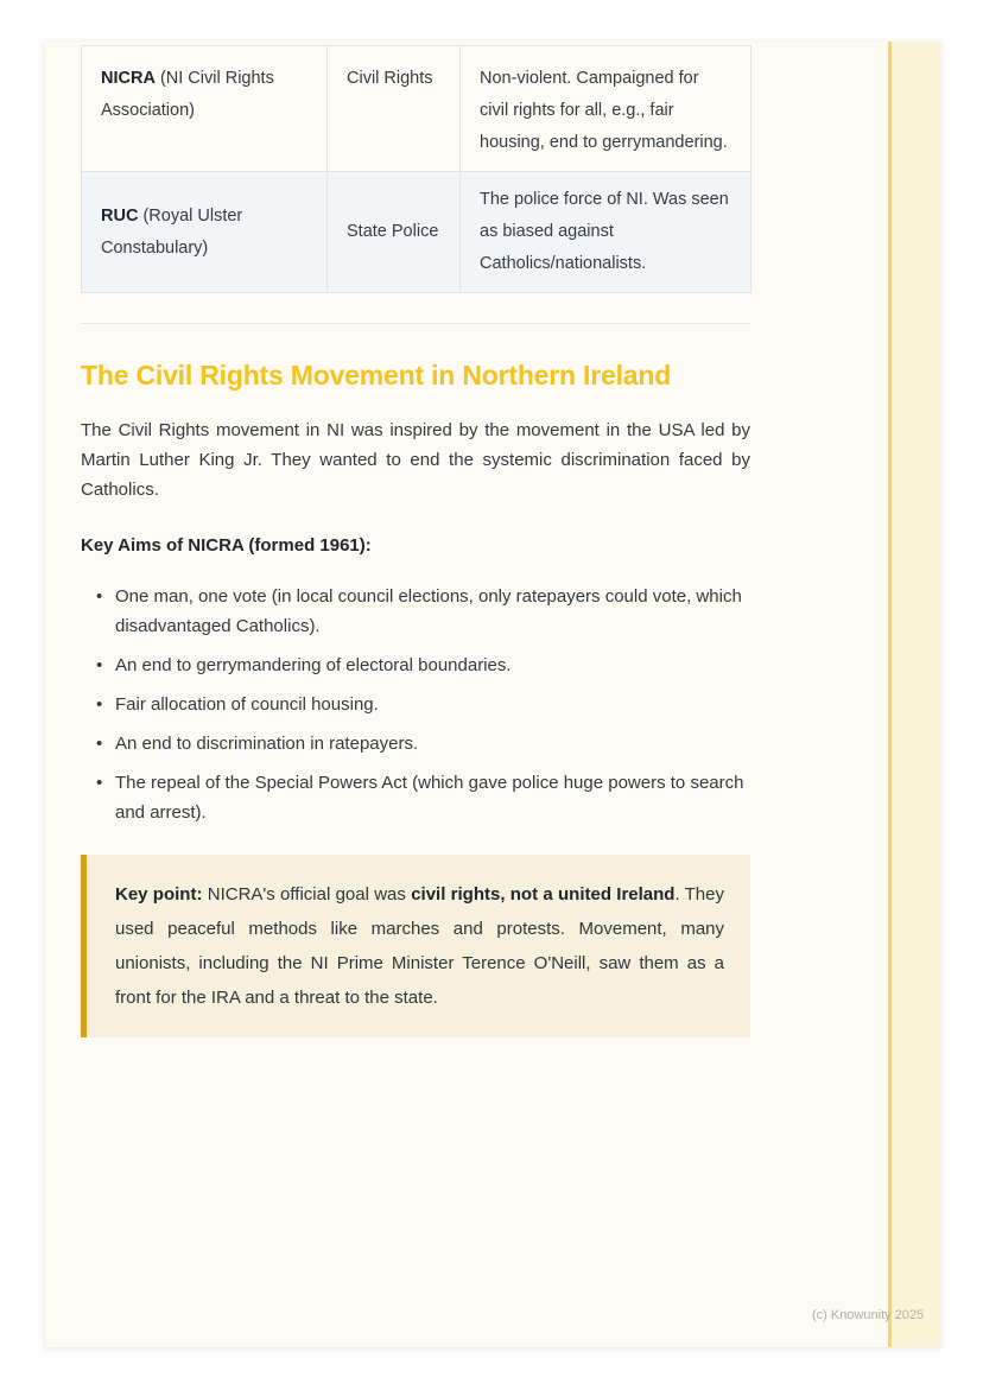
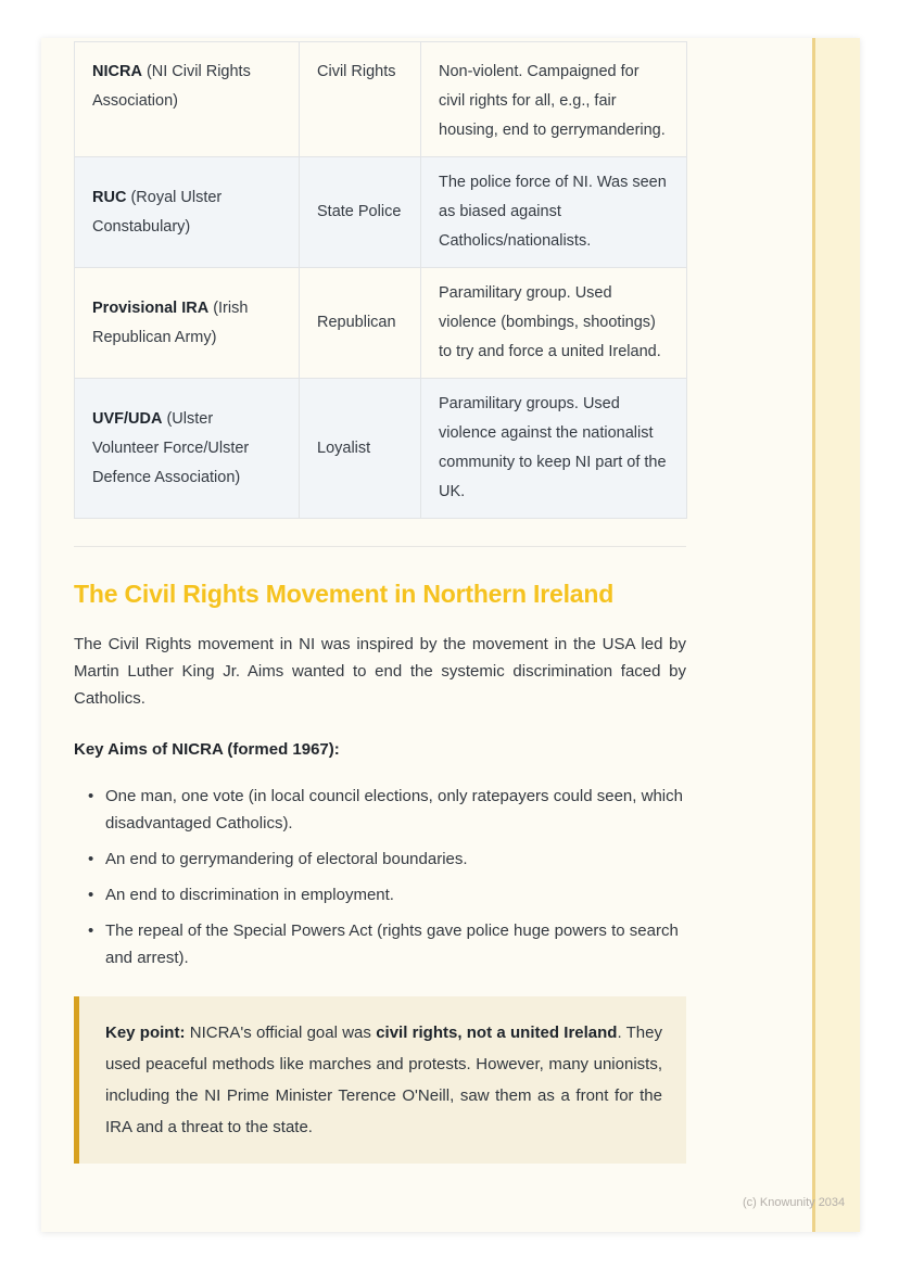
  NICRA (NI Civil Rights Association)	Civil Rights	Non-violent. Campaigned for civil rights for all, e.g., fair housing, end to gerrymandering.
  RUC (Royal Ulster Constabulary)	State Police	The police force of NI. Was seen as biased against Catholics/nationalists.
+ Provisional IRA (Irish Republican Army)	Republican	Paramilitary group. Used violence (bombings, shootings) to try and force a united Ireland.
+ UVF/UDA (Ulster Volunteer Force/Ulster Defence Association)	Loyalist	Paramilitary groups. Used violence against the nationalist community to keep NI part of the UK.
  The Civil Rights Movement in Northern Ireland
- The Civil Rights movement in NI was inspired by the movement in the USA led by Martin Luther King Jr. They wanted to end the systemic discrimination faced by Catholics.
+ The Civil Rights movement in NI was inspired by the movement in the USA led by Martin Luther King Jr. Aims wanted to end the systemic discrimination faced by Catholics.
- Key Aims of NICRA (formed 1961):
+ Key Aims of NICRA (formed 1967):
- One man, one vote (in local council elections, only ratepayers could vote, which disadvantaged Catholics).
+ One man, one vote (in local council elections, only ratepayers could seen, which disadvantaged Catholics).
  An end to gerrymandering of electoral boundaries.
- Fair allocation of council housing.
- An end to discrimination in ratepayers.
+ An end to discrimination in employment.
- The repeal of the Special Powers Act (which gave police huge powers to search and arrest).
+ The repeal of the Special Powers Act (rights gave police huge powers to search and arrest).
- Key point: NICRA's official goal was civil rights, not a united Ireland. They used peaceful methods like marches and protests. Movement, many unionists, including the NI Prime Minister Terence O'Neill, saw them as a front for the IRA and a threat to the state.
+ Key point: NICRA's official goal was civil rights, not a united Ireland. They used peaceful methods like marches and protests. However, many unionists, including the NI Prime Minister Terence O'Neill, saw them as a front for the IRA and a threat to the state.
- (c) Knowunity 2025
+ (c) Knowunity 2034
